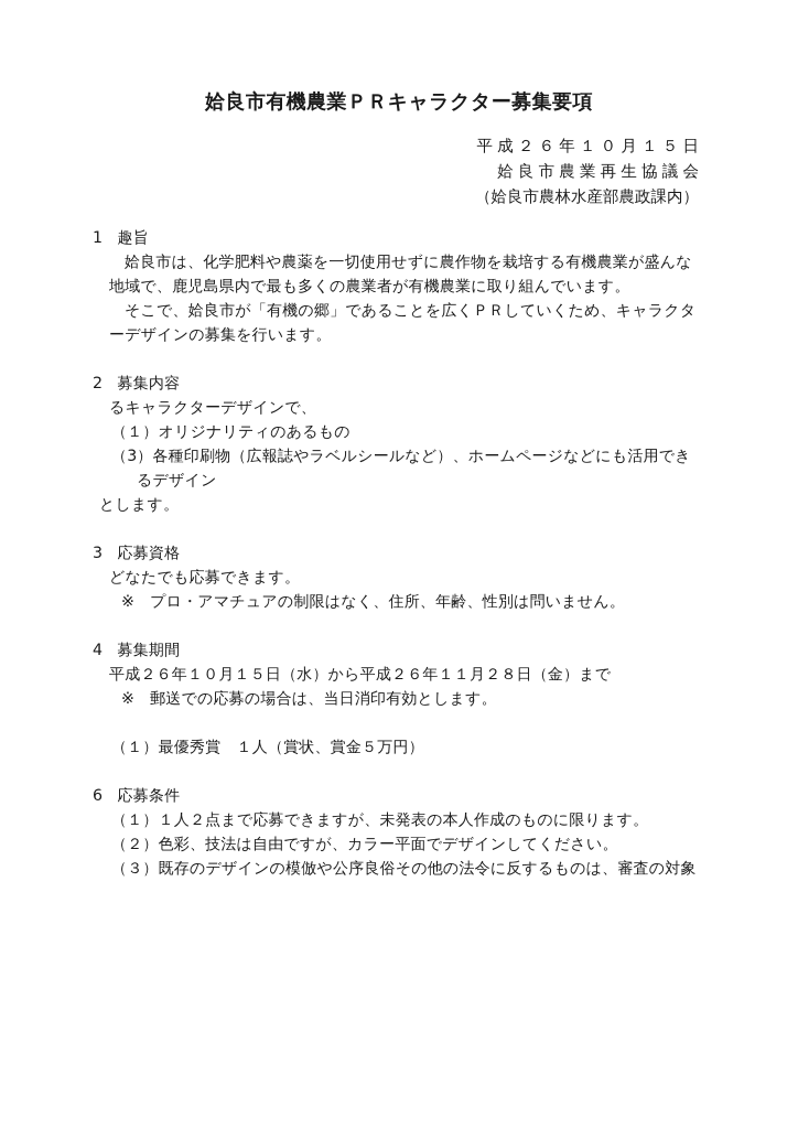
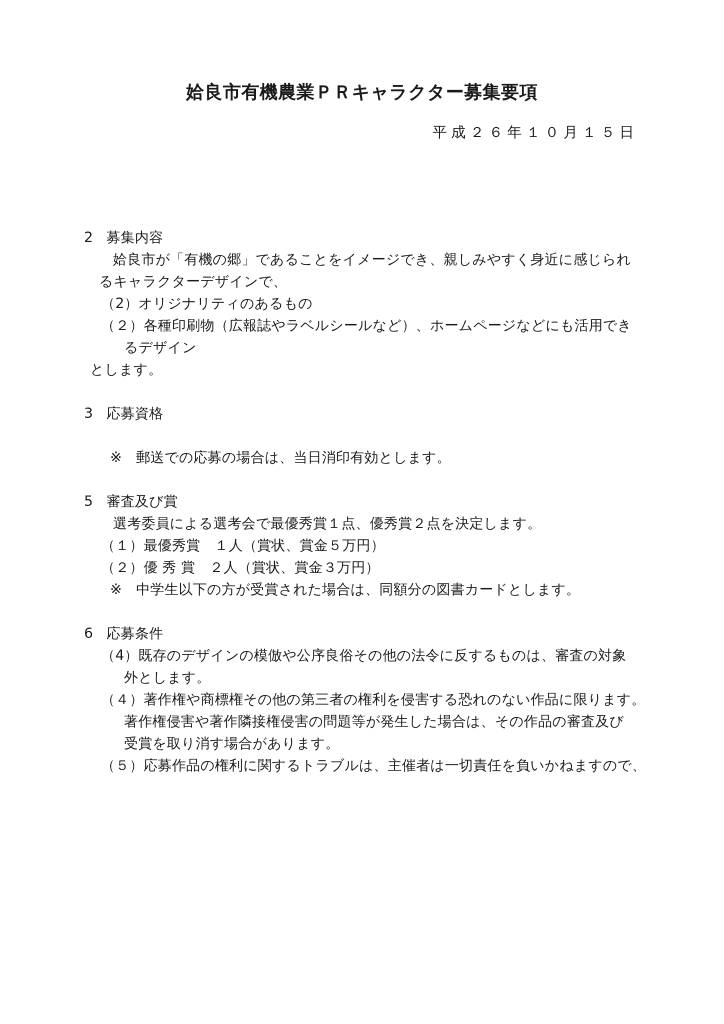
  姶良市有機農業ＰＲキャラクター募集要項
  平成２６年１０月１５日
- 姶良市農業再生協議会
- （姶良市農林水産部農政課内）
- 1 趣旨
- 姶良市は、化学肥料や農薬を一切使用せずに農作物を栽培する有機農業が盛んな
- 地域で、鹿児島県内で最も多くの農業者が有機農業に取り組んでいます。
- そこで、姶良市が「有機の郷」であることを広くＰＲしていくため、キャラクタ
- ーデザインの募集を行います。
  2 募集内容
+ 姶良市が「有機の郷」であることをイメージでき、親しみやすく身近に感じられ
  るキャラクターデザインで、
- （１）オリジナリティのあるもの
+ （2）オリジナリティのあるもの
- （3）各種印刷物（広報誌やラベルシールなど）、ホームページなどにも活用でき
+ （２）各種印刷物（広報誌やラベルシールなど）、ホームページなどにも活用でき
  るデザイン
  とします。
  3 応募資格
- どなたでも応募できます。
- ※ プロ・アマチュアの制限はなく、住所、年齢、性別は問いません。
- 4 募集期間
- 平成２６年１０月１５日（水）から平成２６年１１月２８日（金）まで
  ※ 郵送での応募の場合は、当日消印有効とします。
+ 5 審査及び賞
+ 選考委員による選考会で最優秀賞１点、優秀賞２点を決定します。
  （１）最優秀賞 １人（賞状、賞金５万円）
+ （２）優 秀 賞 ２人（賞状、賞金３万円）
+ ※ 中学生以下の方が受賞された場合は、同額分の図書カードとします。
  6 応募条件
- （１）１人２点まで応募できますが、未発表の本人作成のものに限ります。
- （２）色彩、技法は自由ですが、カラー平面でデザインしてください。
- （３）既存のデザインの模倣や公序良俗その他の法令に反するものは、審査の対象
+ （4）既存のデザインの模倣や公序良俗その他の法令に反するものは、審査の対象
+ 外とします。
+ （４）著作権や商標権その他の第三者の権利を侵害する恐れのない作品に限ります。
+ 著作権侵害や著作隣接権侵害の問題等が発生した場合は、その作品の審査及び
+ 受賞を取り消す場合があります。
+ （５）応募作品の権利に関するトラブルは、主催者は一切責任を負いかねますので、
